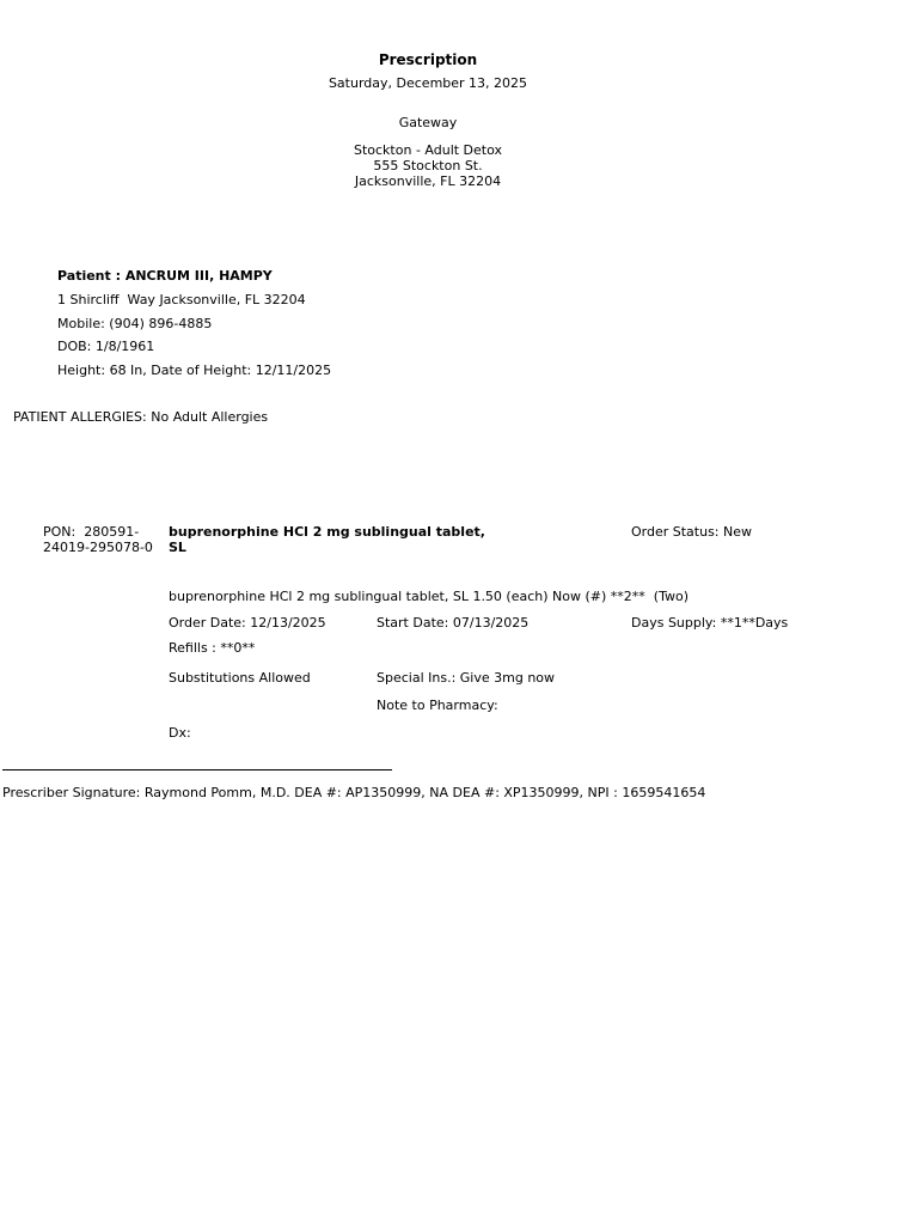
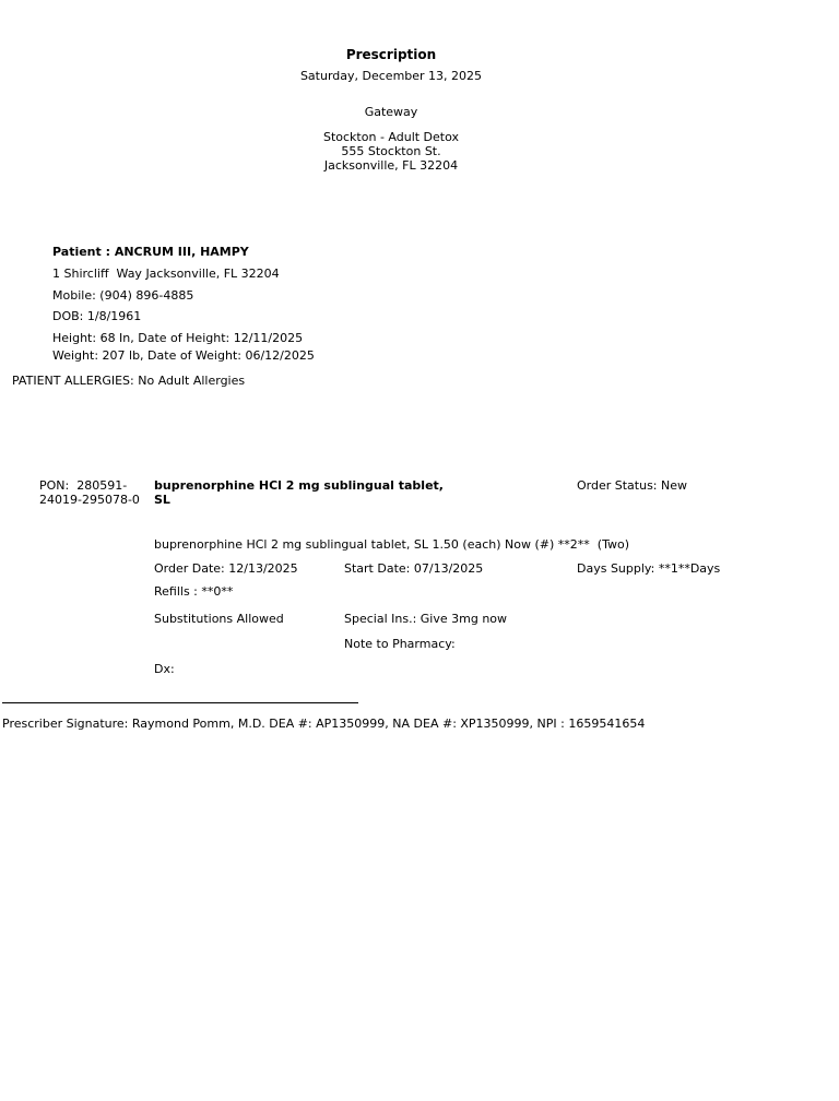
  Prescription
  Saturday, December 13, 2025
  Gateway
  Stockton - Adult Detox
  555 Stockton St.
  Jacksonville, FL 32204
  Patient : ANCRUM III, HAMPY
  1 Shircliff Way Jacksonville, FL 32204
  Mobile: (904) 896-4885
  DOB: 1/8/1961
  Height: 68 In, Date of Height: 12/11/2025
+ Weight: 207 lb, Date of Weight: 06/12/2025
  PATIENT ALLERGIES: No Adult Allergies
  PON: 280591-
  24019-295078-0
  buprenorphine HCl 2 mg sublingual tablet,
  SL
  Order Status: New
  buprenorphine HCl 2 mg sublingual tablet, SL 1.50 (each) Now (#) **2** (Two)
  Order Date: 12/13/2025
  Start Date: 07/13/2025
  Days Supply: **1**Days
  Refills : **0**
  Substitutions Allowed
  Special Ins.: Give 3mg now
  Note to Pharmacy:
  Dx:
  Prescriber Signature: Raymond Pomm, M.D. DEA #: AP1350999, NA DEA #: XP1350999, NPI : 1659541654
